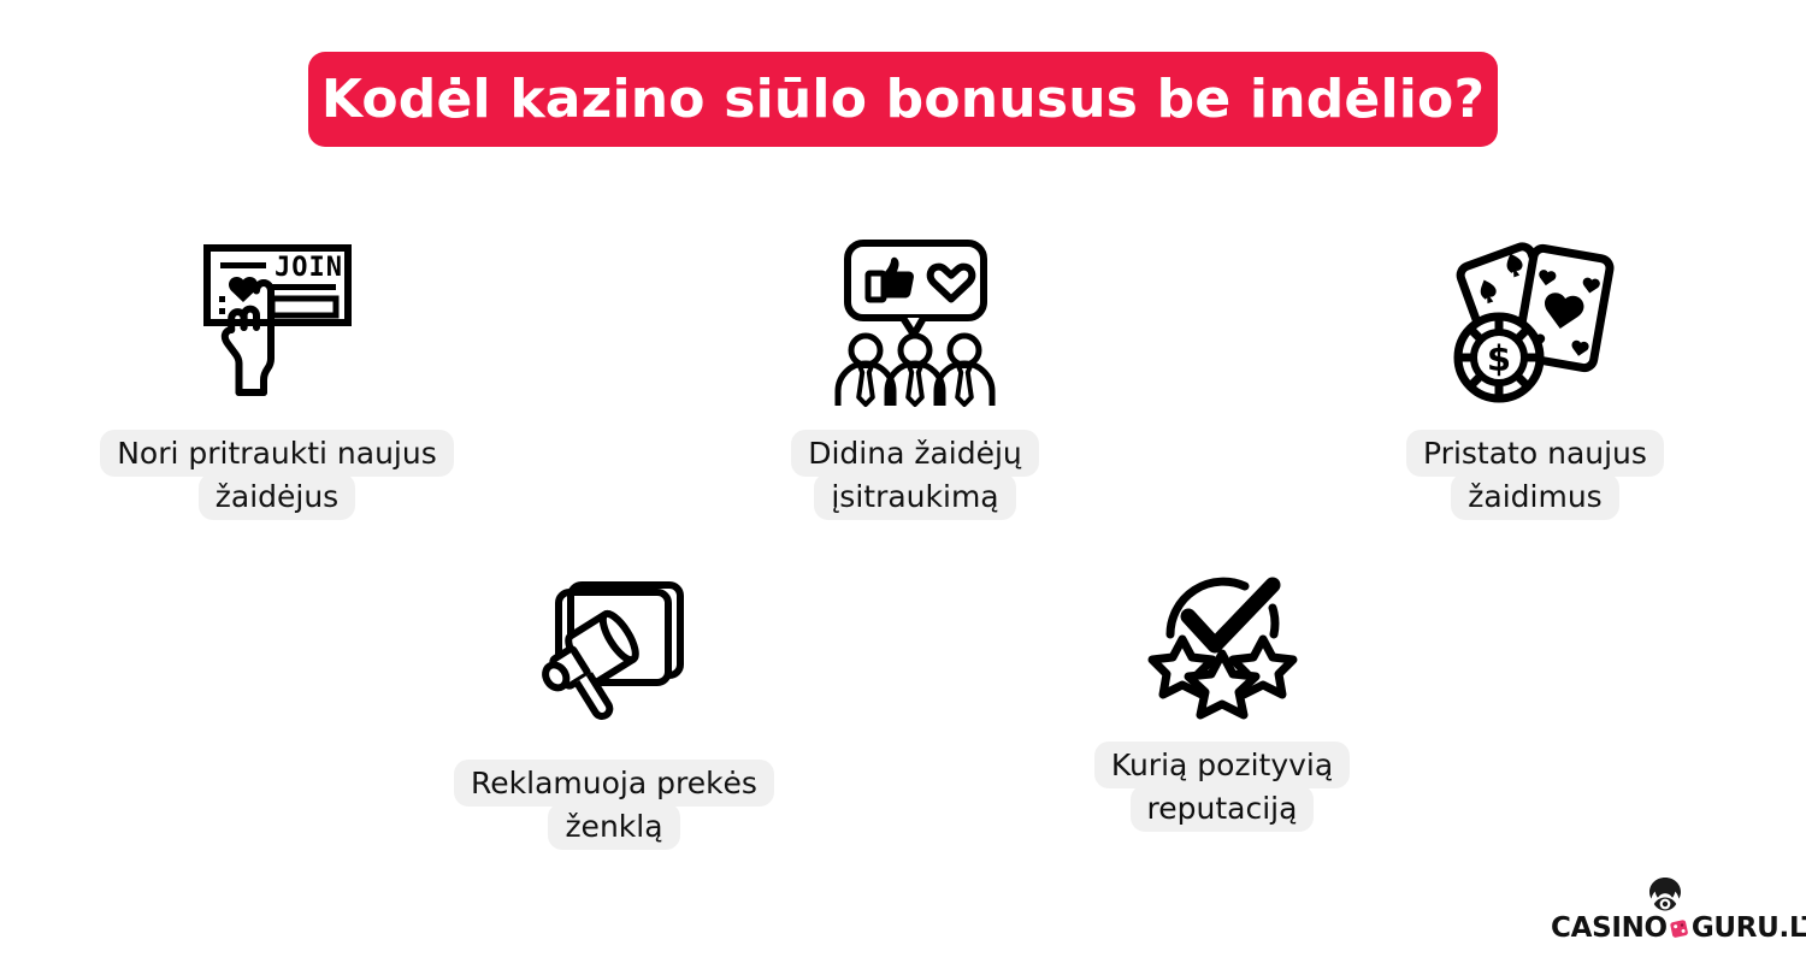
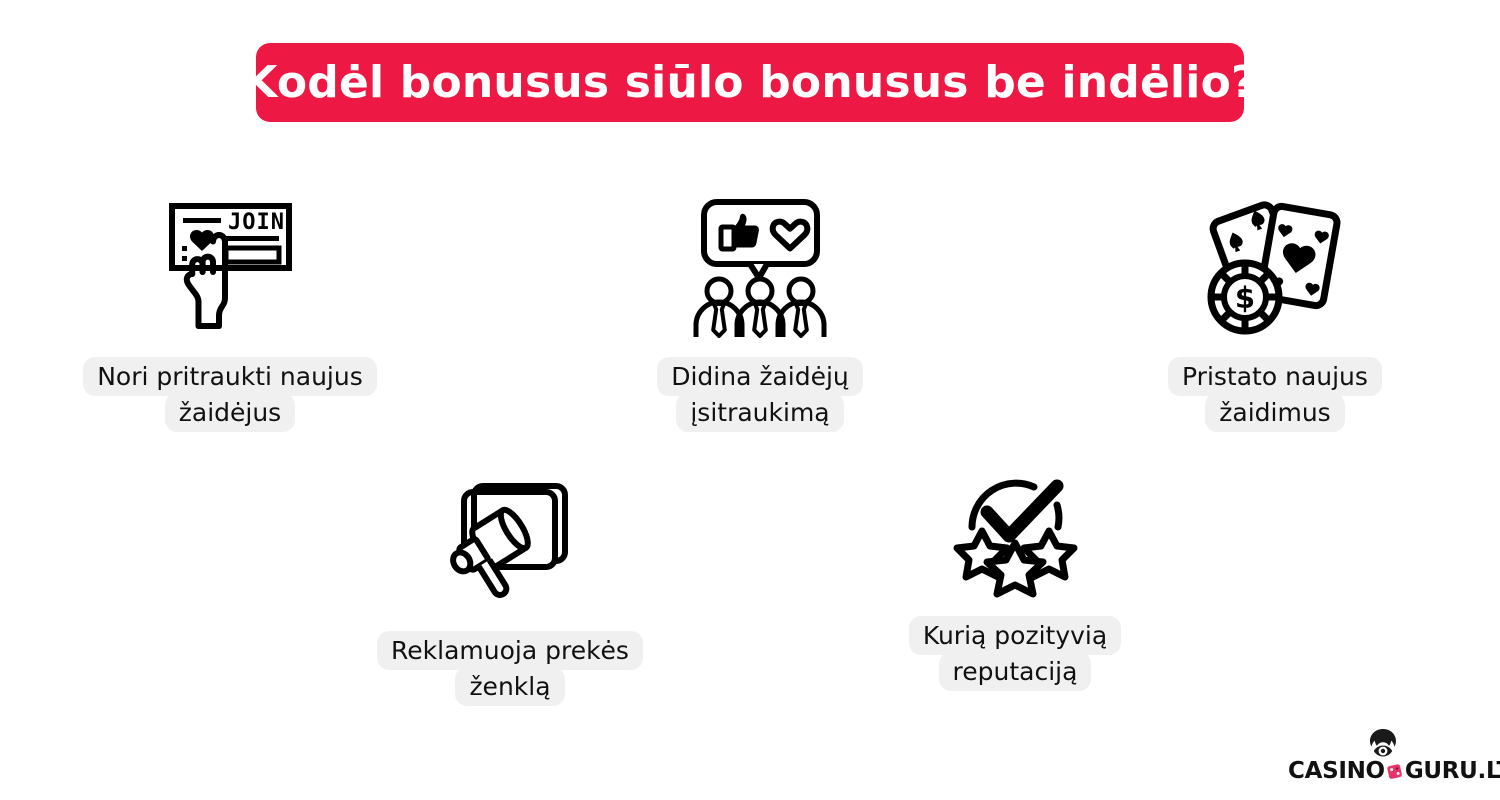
- Kodėl kazino siūlo bonusus be indėlio?
+ Kodėl bonusus siūlo bonusus be indėlio?
  JOIN
  Nori pritraukti naujus
  žaidėjus
  Didina žaidėjų
  įsitraukimą
  $
  Pristato naujus
  žaidimus
  Reklamuoja prekės
  ženklą
  Kurią pozityvią
  reputaciją
  CASINO
  GURU.L
